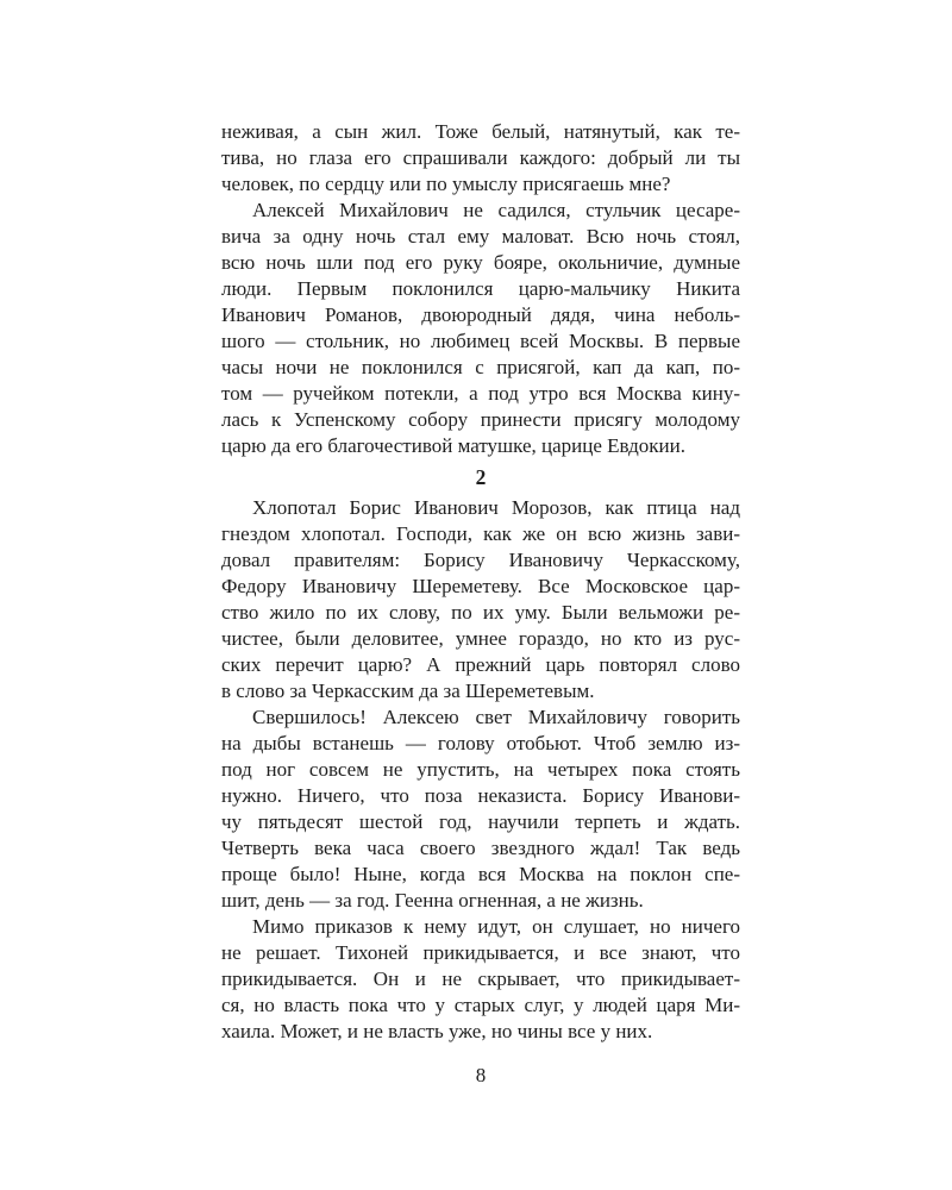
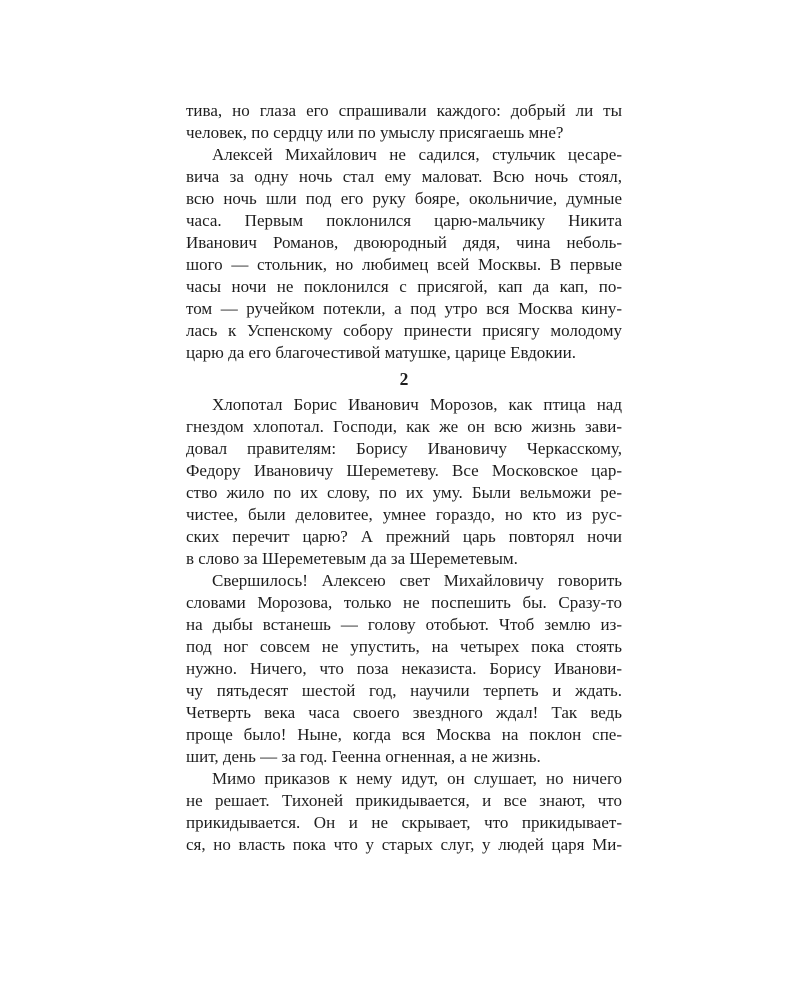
- неживая, а сын жил. Тоже белый, натянутый, как те-
  тива, но глаза его спрашивали каждого: добрый ли ты
  человек, по сердцу или по умыслу присягаешь мне?
  Алексей Михайлович не садился, стульчик цесаре-
  вича за одну ночь стал ему маловат. Всю ночь стоял,
  всю ночь шли под его руку бояре, окольничие, думные
- люди. Первым поклонился царю-мальчику Никита
+ часа. Первым поклонился царю-мальчику Никита
  Иванович Романов, двоюродный дядя, чина неболь-
  шого — стольник, но любимец всей Москвы. В первые
  часы ночи не поклонился с присягой, кап да кап, по-
  том — ручейком потекли, а под утро вся Москва кину-
  лась к Успенскому собору принести присягу молодому
  царю да его благочестивой матушке, царице Евдокии.
  2
  Хлопотал Борис Иванович Морозов, как птица над
  гнездом хлопотал. Господи, как же он всю жизнь зави-
  довал правителям: Борису Ивановичу Черкасскому,
  Федору Ивановичу Шереметеву. Все Московское цар-
  ство жило по их слову, по их уму. Были вельможи ре-
  чистее, были деловитее, умнее гораздо, но кто из рус-
- ских перечит царю? А прежний царь повторял слово
+ ских перечит царю? А прежний царь повторял ночи
- в слово за Черкасским да за Шереметевым.
+ в слово за Шереметевым да за Шереметевым.
  Свершилось! Алексею свет Михайловичу говорить
+ словами Морозова, только не поспешить бы. Сразу-то
  на дыбы встанешь — голову отобьют. Чтоб землю из-
  под ног совсем не упустить, на четырех пока стоять
  нужно. Ничего, что поза неказиста. Борису Иванови-
  чу пятьдесят шестой год, научили терпеть и ждать.
  Четверть века часа своего звездного ждал! Так ведь
  проще было! Ныне, когда вся Москва на поклон спе-
  шит, день — за год. Геенна огненная, а не жизнь.
  Мимо приказов к нему идут, он слушает, но ничего
  не решает. Тихоней прикидывается, и все знают, что
  прикидывается. Он и не скрывает, что прикидывает-
  ся, но власть пока что у старых слуг, у людей царя Ми-
- хаила. Может, и не власть уже, но чины все у них.
- 8
